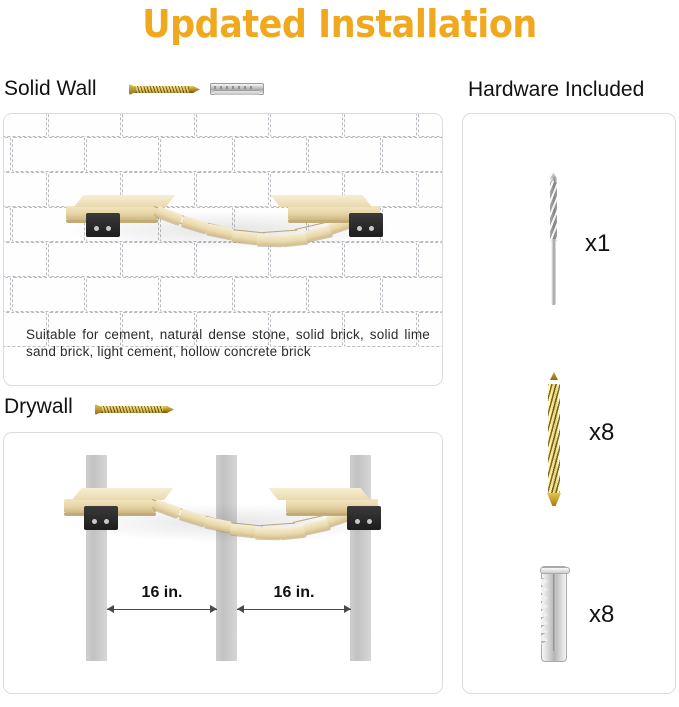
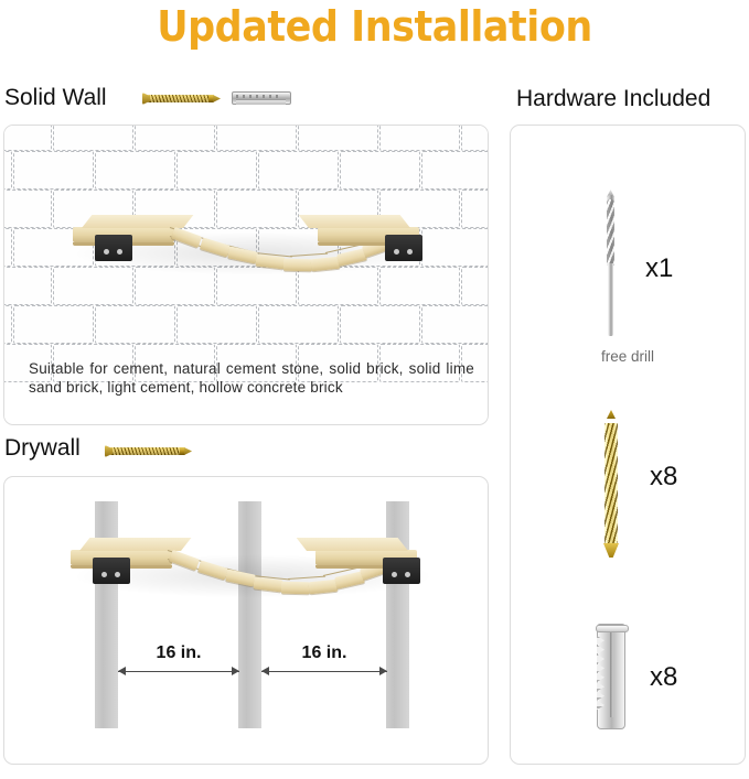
  Updated Installation
  Solid Wall
- Suitable for cement, natural dense stone, solid brick, solid lime sand brick, light cement, hollow concrete brick
+ Suitable for cement, natural cement stone, solid brick, solid lime sand brick, light cement, hollow concrete brick
  Drywall
  16 in.
  16 in.
  Hardware Included
  x1
+ free drill
  x8
  x8
